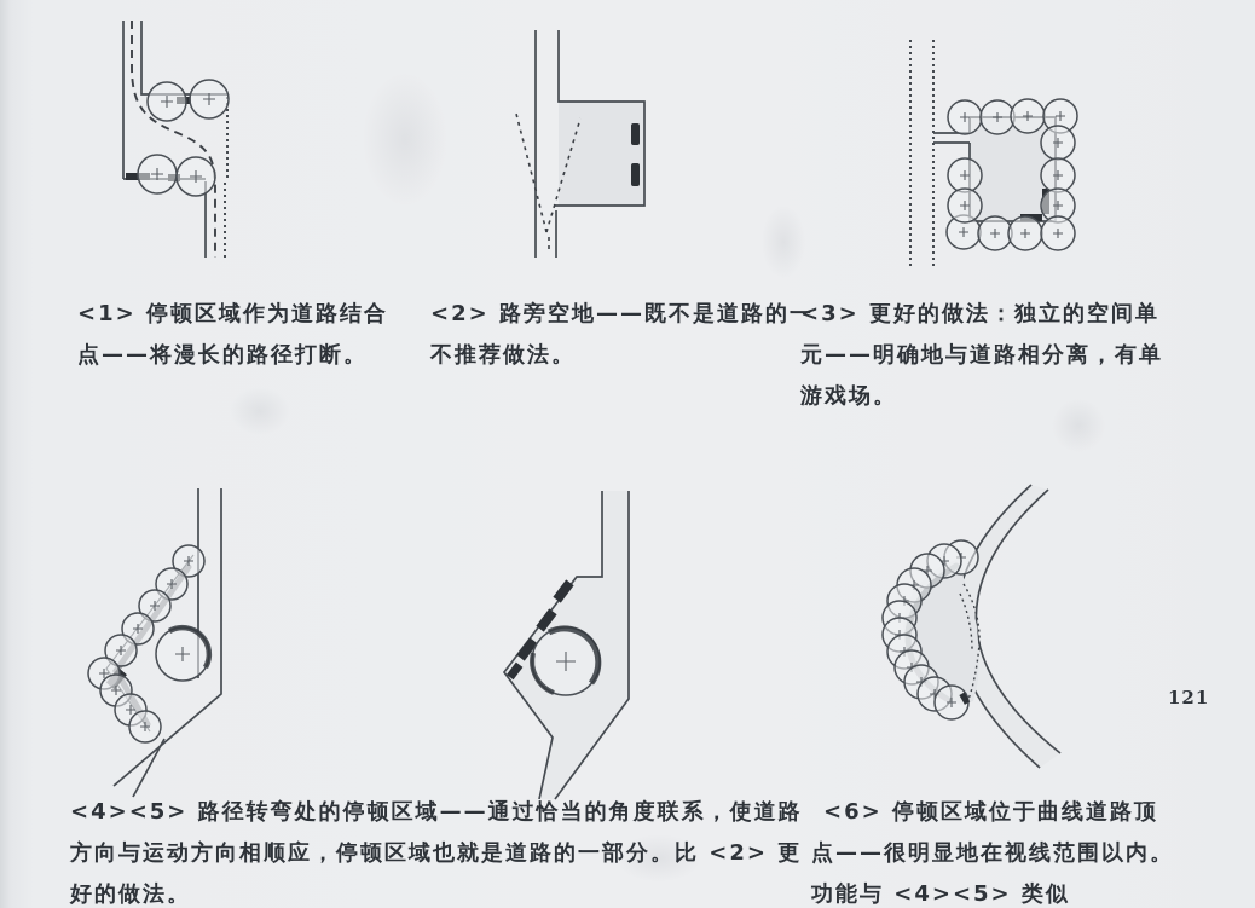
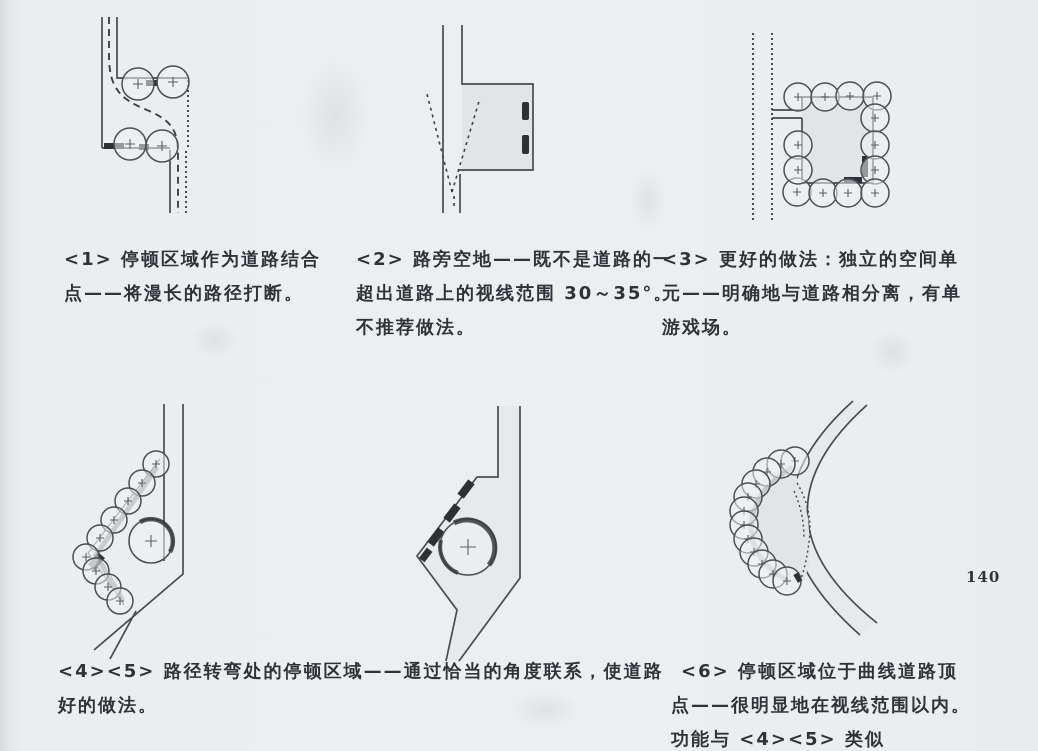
  <1> 停顿区域作为道路结合
  点——将漫长的路径打断。
  <2> 路旁空地——既不是道路的一
+ 超出道路上的视线范围 30～35°。
  不推荐做法。
  <3> 更好的做法：独立的空间单
  元——明确地与道路相分离，有单
  游戏场。
  <4><5> 路径转弯处的停顿区域——通过恰当的角度联系，使道路
- 方向与运动方向相顺应，停顿区域也就是道路的一部分。比 <2> 更
  好的做法。
  <6> 停顿区域位于曲线道路顶
  点——很明显地在视线范围以内。
  功能与 <4><5> 类似
- 121
+ 140
